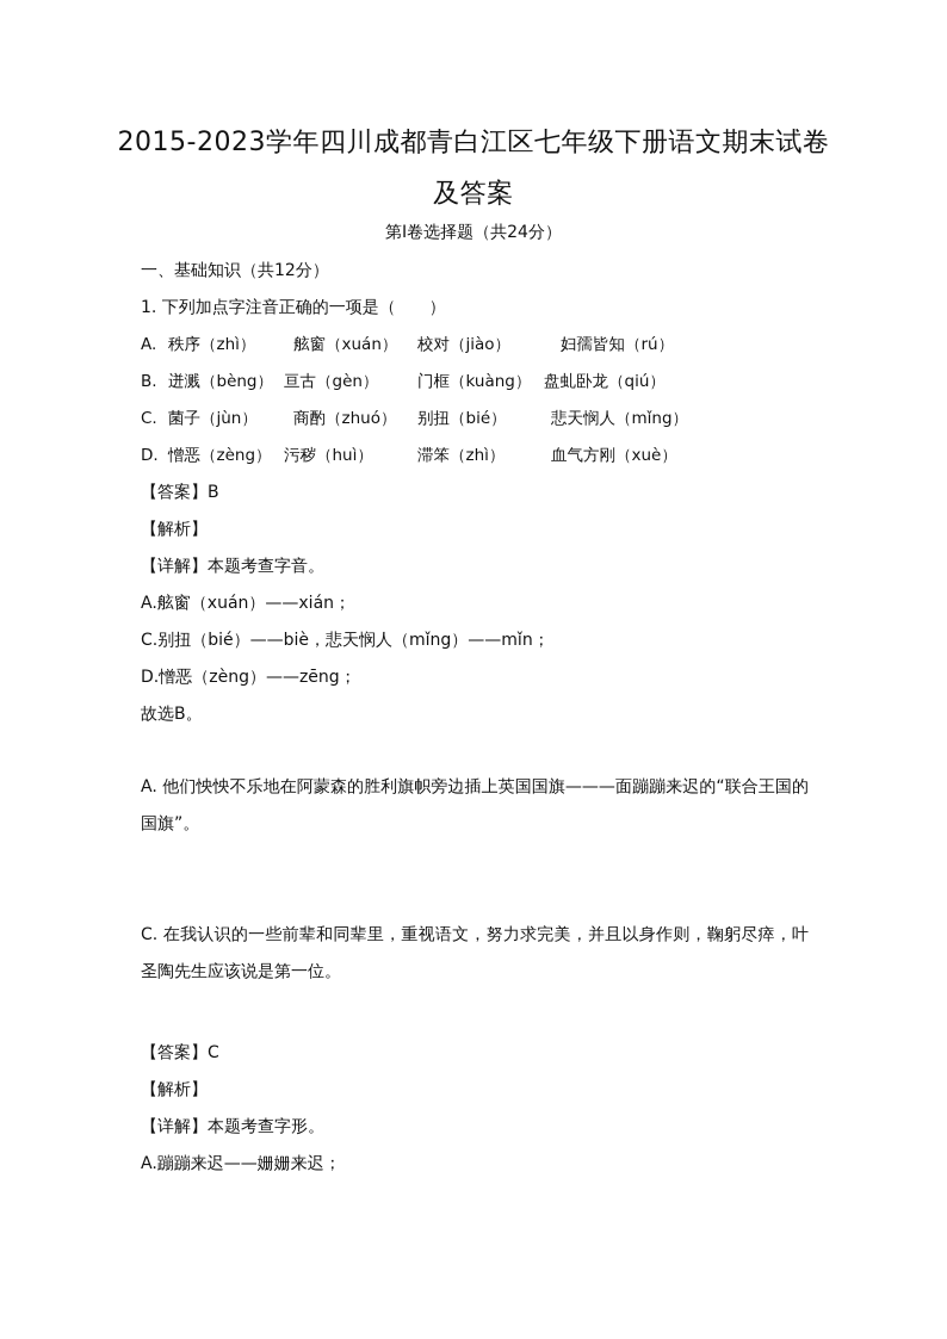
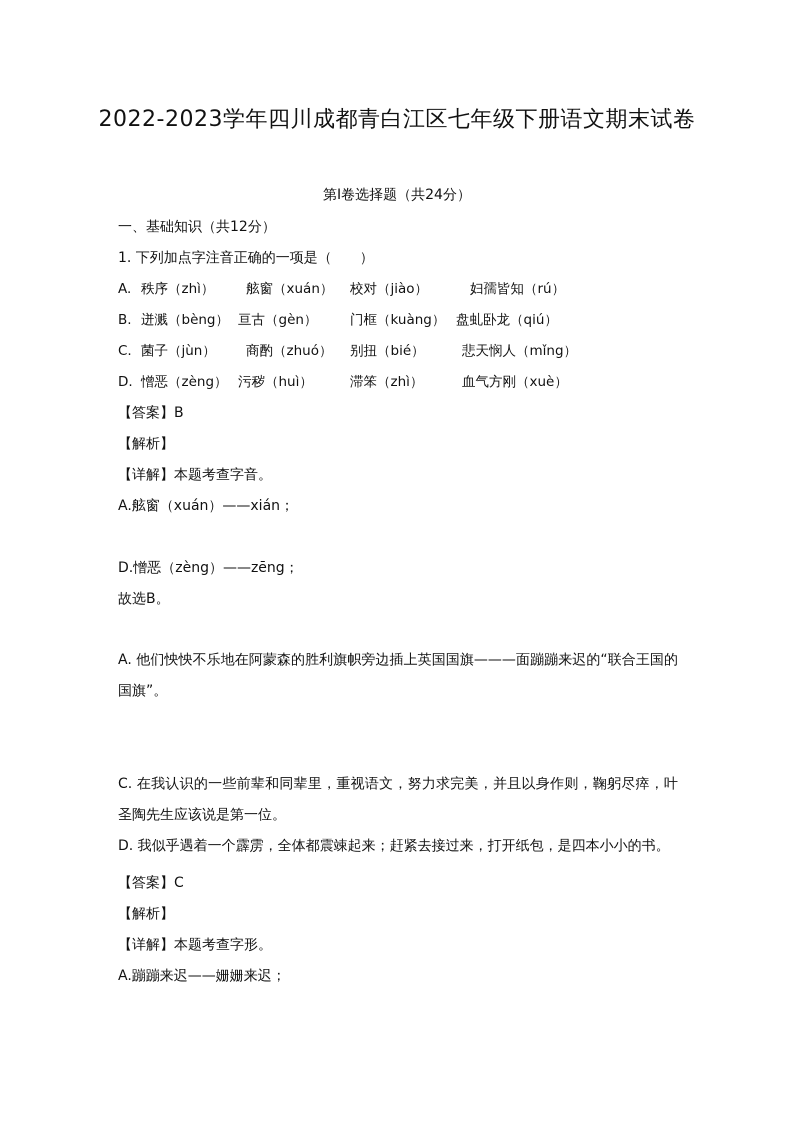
- 2015-2023学年四川成都青白江区七年级下册语文期末试卷
+ 2022-2023学年四川成都青白江区七年级下册语文期末试卷
- 及答案
  第Ⅰ卷选择题（共24分）
  一、基础知识（共12分）
  1. 下列加点字注音正确的一项是（ ）
  A.
  秩序（zhì）
  舷窗（xuán）
  校对（jiào）
  妇孺皆知（rú）
  B.
  迸溅（bèng）
  亘古（gèn）
  门框（kuàng）
  盘虬卧龙（qiú）
  C.
  菌子（jùn）
  商酌（zhuó）
  别扭（bié）
  悲天悯人（mǐng）
  D.
  憎恶（zèng）
  污秽（huì）
  滞笨（zhì）
  血气方刚（xuè）
  【答案】B
  【解析】
  【详解】本题考查字音。
  A.舷窗（xuán）——xián；
- C.别扭（bié）——biè，悲天悯人（mǐng）——mǐn；
  D.憎恶（zèng）——zēng；
  故选B。
  A. 他们怏怏不乐地在阿蒙森的胜利旗帜旁边插上英国国旗———面蹦蹦来迟的“联合王国的国旗”。
  C. 在我认识的一些前辈和同辈里，重视语文，努力求完美，并且以身作则，鞠躬尽瘁，叶圣陶先生应该说是第一位。
+ D. 我似乎遇着一个霹雳，全体都震竦起来；赶紧去接过来，打开纸包，是四本小小的书。
  【答案】C
  【解析】
  【详解】本题考查字形。
  A.蹦蹦来迟——姗姗来迟；
